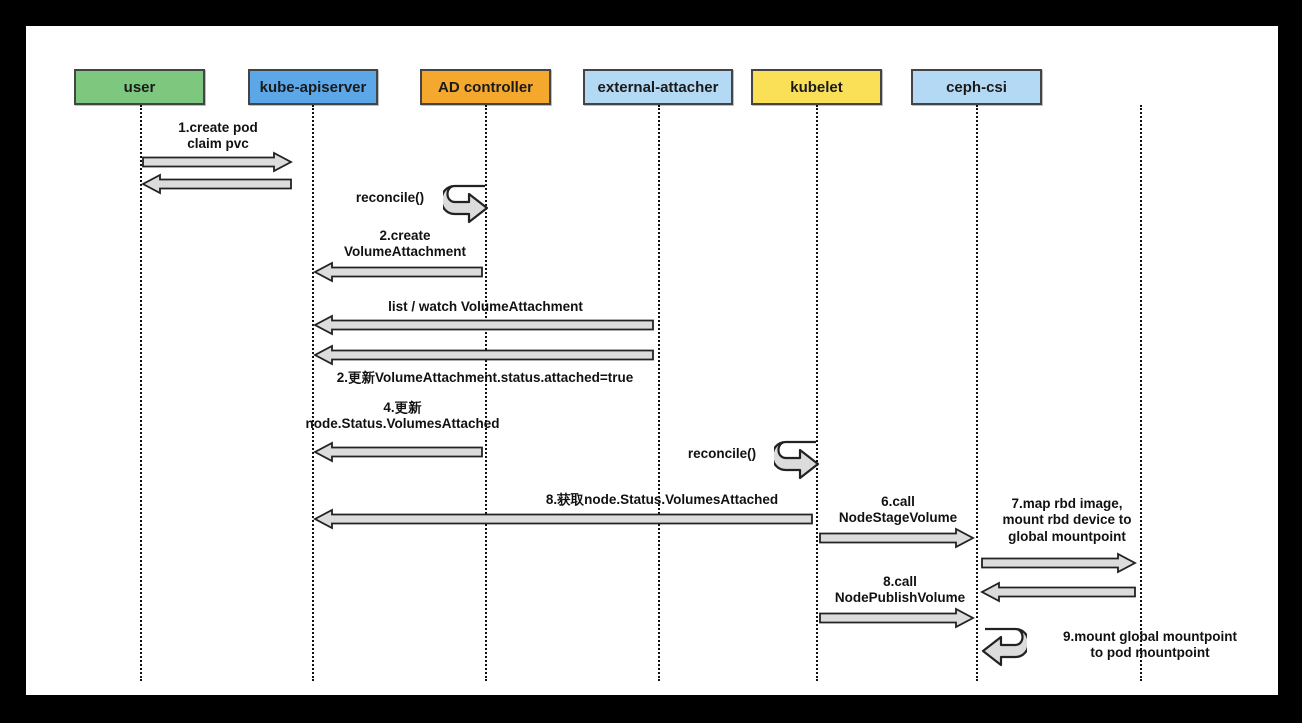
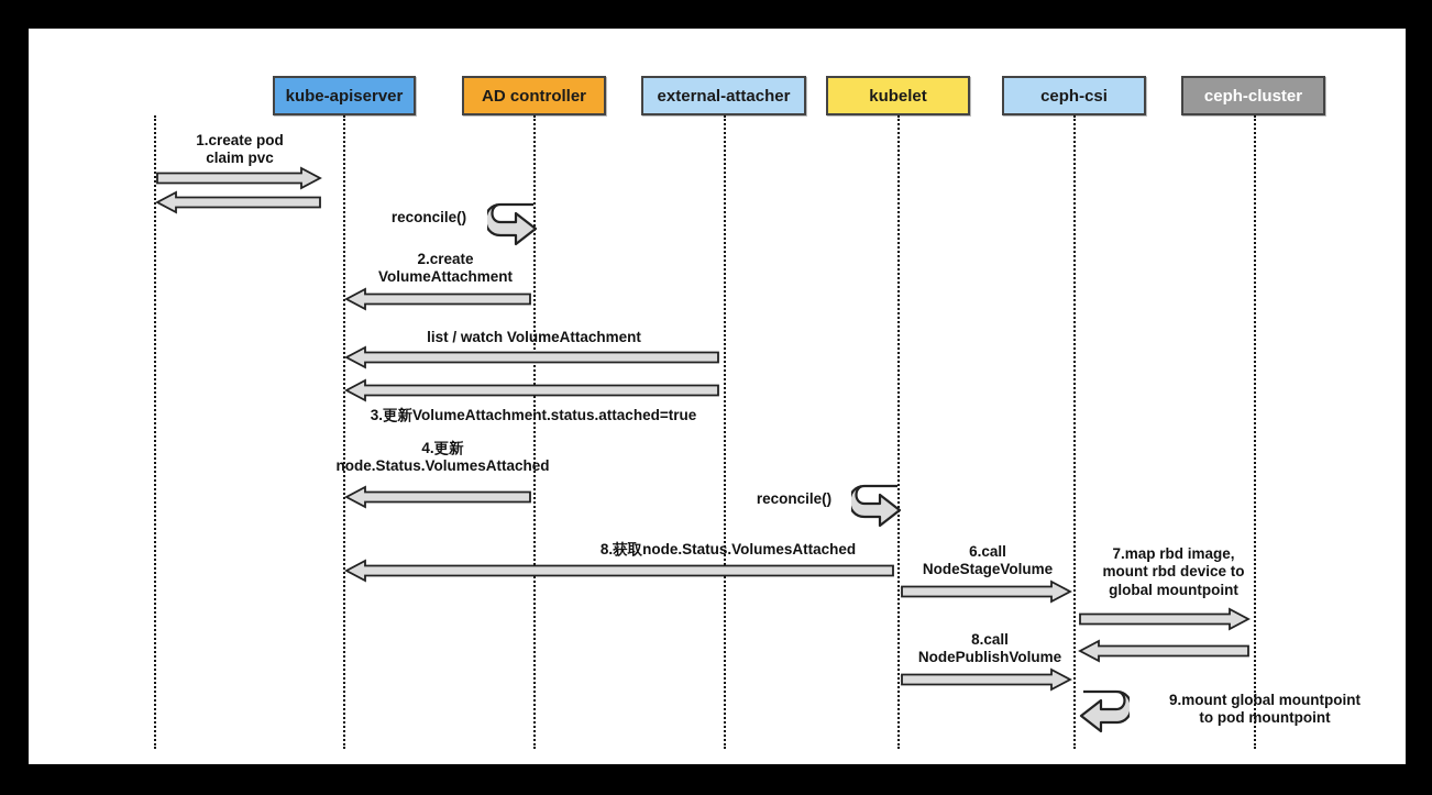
- user
  kube-apiserver
  AD controller
  external-attacher
  kubelet
  ceph-csi
+ ceph-cluster
  1.create pod
  claim pvc
  2.create
  VolumeAttachment
  list / watch VolumeAttachment
- 2.更新VolumeAttachment.status.attached=true
+ 3.更新VolumeAttachment.status.attached=true
  4.更新
  node.Status.VolumesAttached
  8.获取node.Status.VolumesAttached
  6.call
  NodeStageVolume
  7.map rbd image,
  mount rbd device to
  global mountpoint
  8.call
  NodePublishVolume
  reconcile()
  reconcile()
  9.mount global mountpoint
  to pod mountpoint
